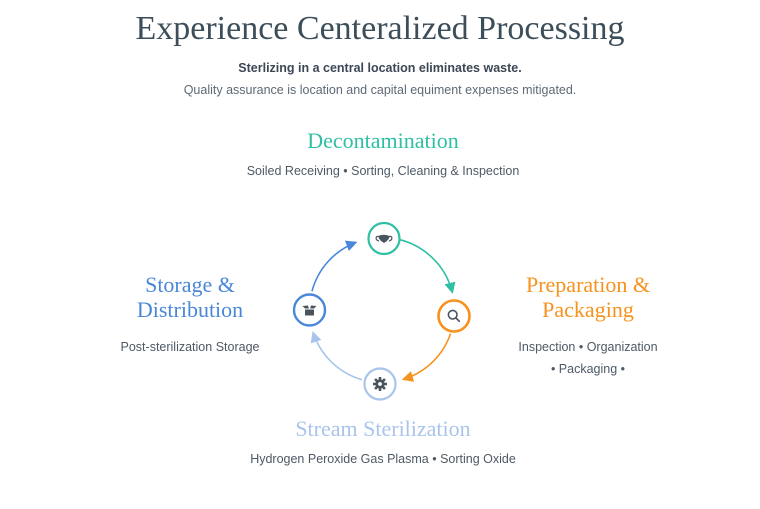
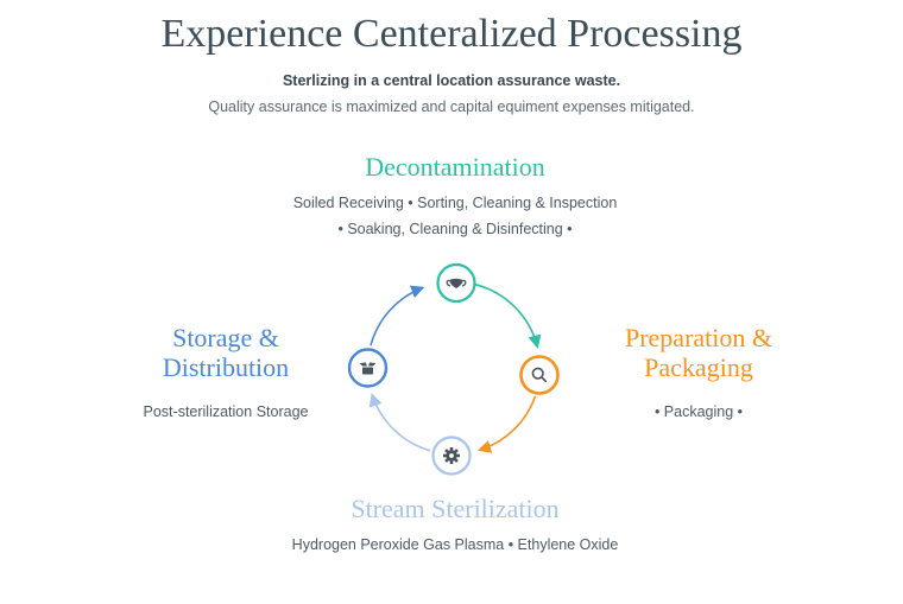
  Experience Centeralized Processing
- Sterlizing in a central location eliminates waste.
+ Sterlizing in a central location assurance waste.
- Quality assurance is location and capital equiment expenses mitigated.
+ Quality assurance is maximized and capital equiment expenses mitigated.
  Decontamination
  Soiled Receiving • Sorting, Cleaning & Inspection
+ • Soaking, Cleaning & Disinfecting •
  Storage & Distribution
  Post-sterilization Storage
  Preparation & Packaging
- Inspection • Organization
  • Packaging •
  Stream Sterilization
- Hydrogen Peroxide Gas Plasma • Sorting Oxide
+ Hydrogen Peroxide Gas Plasma • Ethylene Oxide
